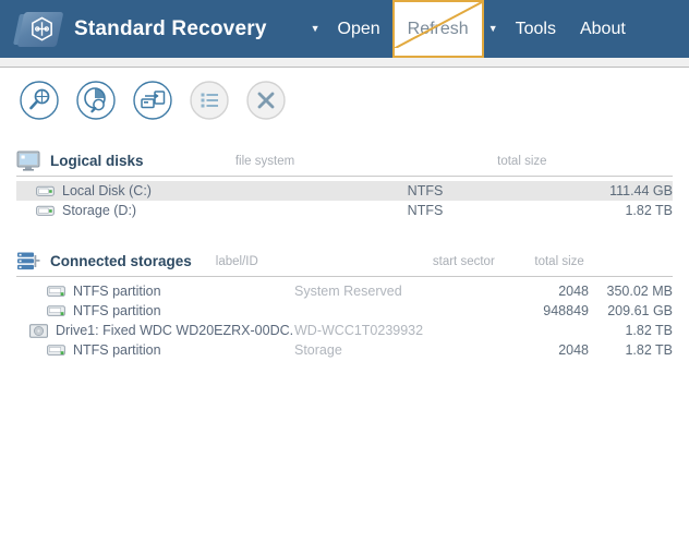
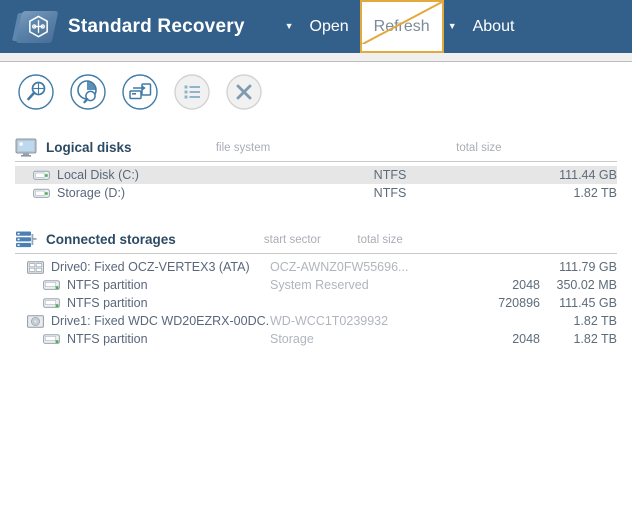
  Standard Recovery
  ▼
  Open
  Reresh
  ▼
- Tools
  About
  Logical disks
  file system
  total size
  Local Disk (C:)
  NTFS
  111.44 GB
  Storage (D:)
  NTFS
  1.82 TB
  Connected storages
- label/ID
  start sector
  total size
+ Drive0: Fixed OCZ-VERTEX3 (ATA)
+ OCZ-AWNZ0FW55696...
+ 111.79 GB
  NTFS partition
  System Reserved
  2048
  350.02 MB
  NTFS partition
- 948849
+ 720896
- 209.61 GB
+ 111.45 GB
  Drive1: Fixed WDC WD20EZRX-00DC.
  WD-WCC1T0239932
  1.82 TB
  NTFS partition
  Storage
  2048
  1.82 TB
